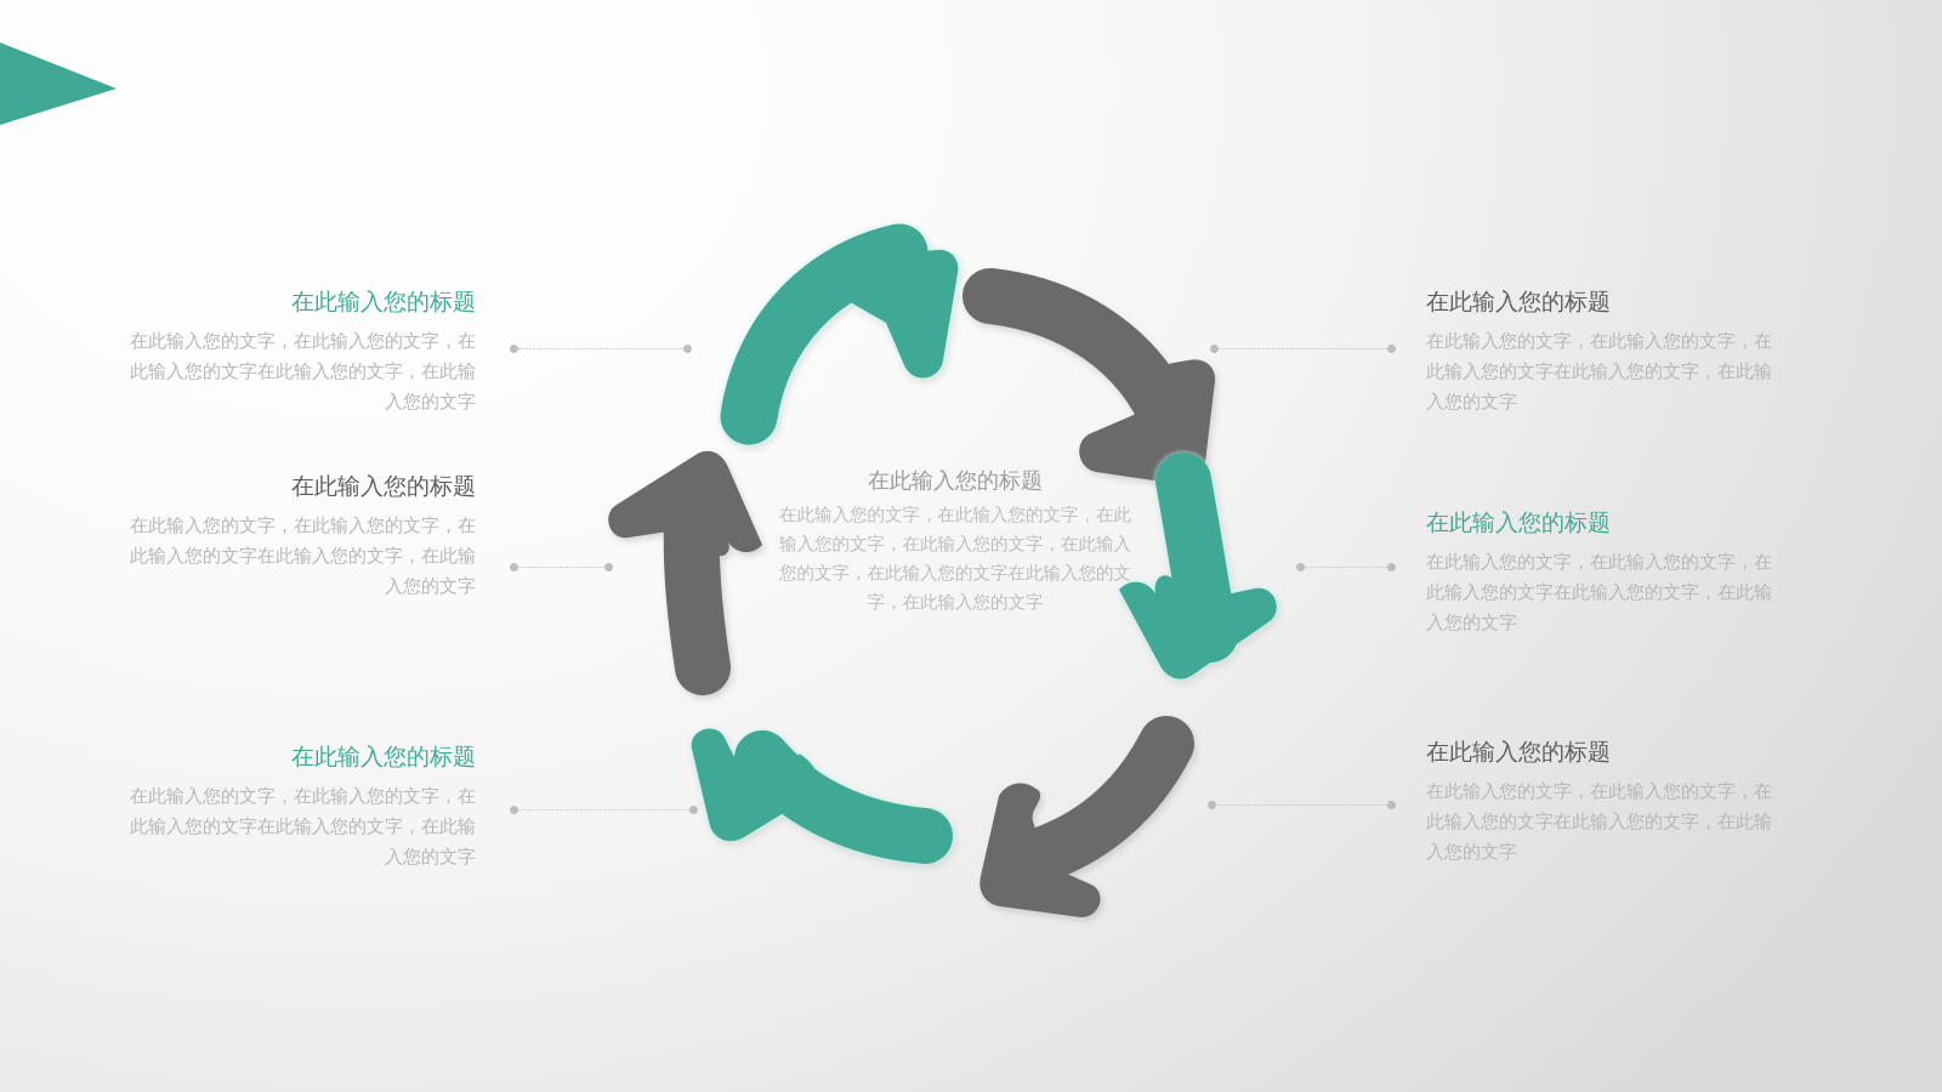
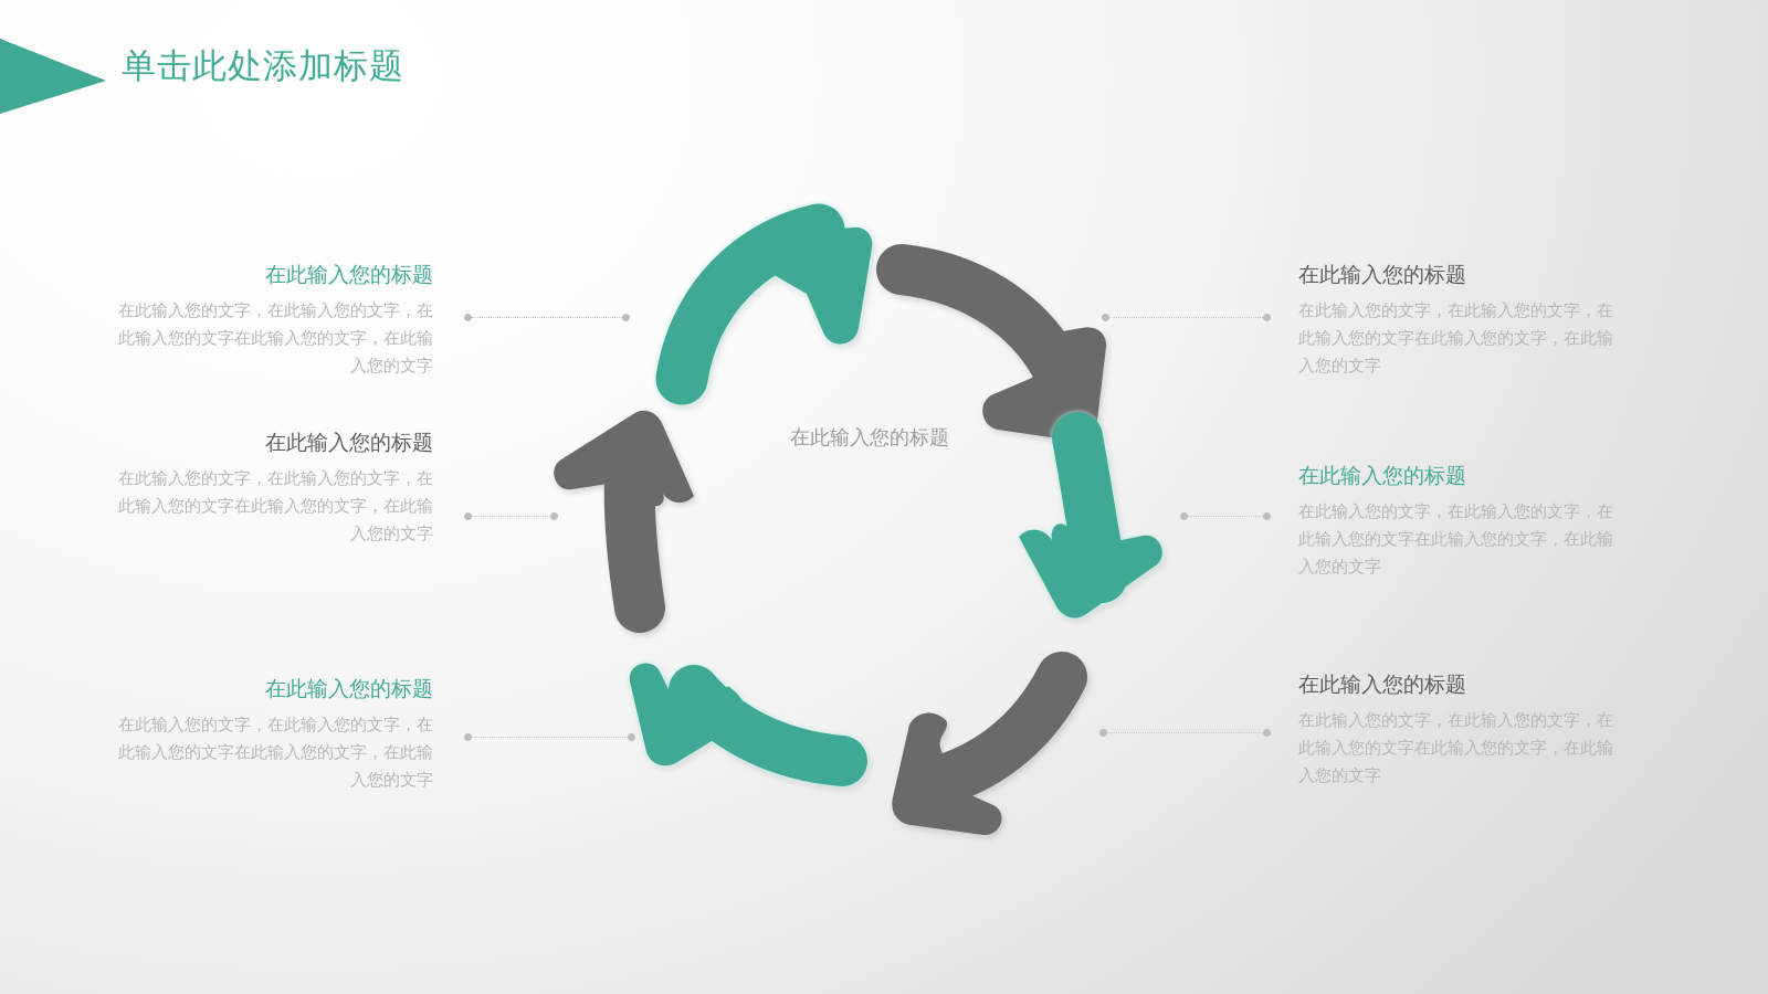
+ 单击此处添加标题
  在此输入您的标题
- 在此输入您的文字，在此输入您的文字，在此输入您的文字，在此输入您的文字，在此输入您的文字，在此输入您的文字在此输入您的文字，在此输入您的文字
  在此输入您的标题
  在此输入您的文字，在此输入您的文字，在此输入您的文字在此输入您的文字，在此输入您的文字
  在此输入您的标题
  在此输入您的文字，在此输入您的文字，在此输入您的文字在此输入您的文字，在此输入您的文字
  在此输入您的标题
  在此输入您的文字，在此输入您的文字，在此输入您的文字在此输入您的文字，在此输入您的文字
  在此输入您的标题
  在此输入您的文字，在此输入您的文字，在此输入您的文字在此输入您的文字，在此输入您的文字
  在此输入您的标题
  在此输入您的文字，在此输入您的文字，在此输入您的文字在此输入您的文字，在此输入您的文字
  在此输入您的标题
  在此输入您的文字，在此输入您的文字，在此输入您的文字在此输入您的文字，在此输入您的文字
